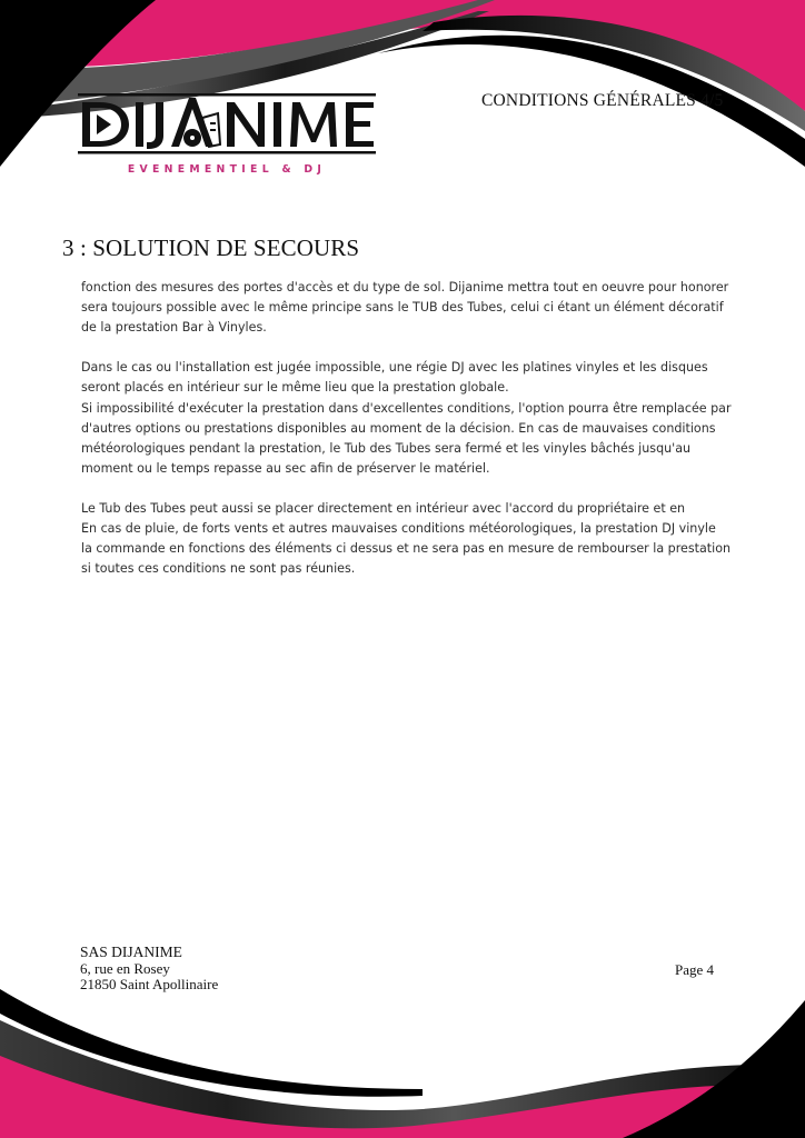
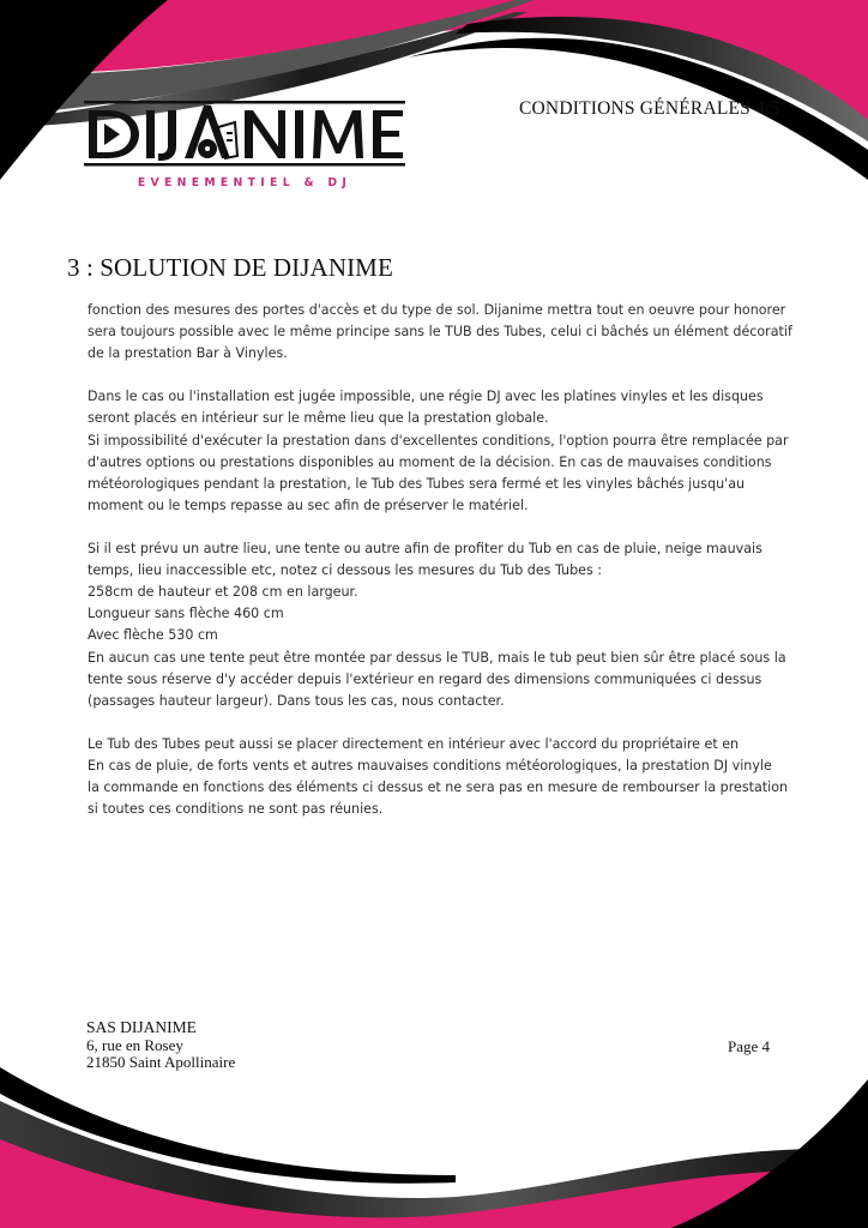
  CONDITIONS GÉNÉRALES 4/5
  EVENEMENTIEL & DJ
- 3 : SOLUTION DE SECOURS
+ 3 : SOLUTION DE DIJANIME
  fonction des mesures des portes d'accès et du type de sol. Dijanime mettra tout en oeuvre pour honorer
- sera toujours possible avec le même principe sans le TUB des Tubes, celui ci étant un élément décoratif
+ sera toujours possible avec le même principe sans le TUB des Tubes, celui ci bâchés un élément décoratif
  de la prestation Bar à Vinyles.
  Dans le cas ou l'installation est jugée impossible, une régie DJ avec les platines vinyles et les disques
  seront placés en intérieur sur le même lieu que la prestation globale.
  Si impossibilité d'exécuter la prestation dans d'excellentes conditions, l'option pourra être remplacée par
  d'autres options ou prestations disponibles au moment de la décision. En cas de mauvaises conditions
  météorologiques pendant la prestation, le Tub des Tubes sera fermé et les vinyles bâchés jusqu'au
  moment ou le temps repasse au sec afin de préserver le matériel.
+ Si il est prévu un autre lieu, une tente ou autre afin de profiter du Tub en cas de pluie, neige mauvais
+ temps, lieu inaccessible etc, notez ci dessous les mesures du Tub des Tubes :
+ 258cm de hauteur et 208 cm en largeur.
+ Longueur sans flèche 460 cm
+ Avec flèche 530 cm
+ En aucun cas une tente peut être montée par dessus le TUB, mais le tub peut bien sûr être placé sous la
+ tente sous réserve d'y accéder depuis l'extérieur en regard des dimensions communiquées ci dessus
+ (passages hauteur largeur). Dans tous les cas, nous contacter.
  Le Tub des Tubes peut aussi se placer directement en intérieur avec l'accord du propriétaire et en
  En cas de pluie, de forts vents et autres mauvaises conditions météorologiques, la prestation DJ vinyle
  la commande en fonctions des éléments ci dessus et ne sera pas en mesure de rembourser la prestation
  si toutes ces conditions ne sont pas réunies.
  SAS DIJANIME
  6, rue en Rosey
  21850 Saint Apollinaire
  Page 4
